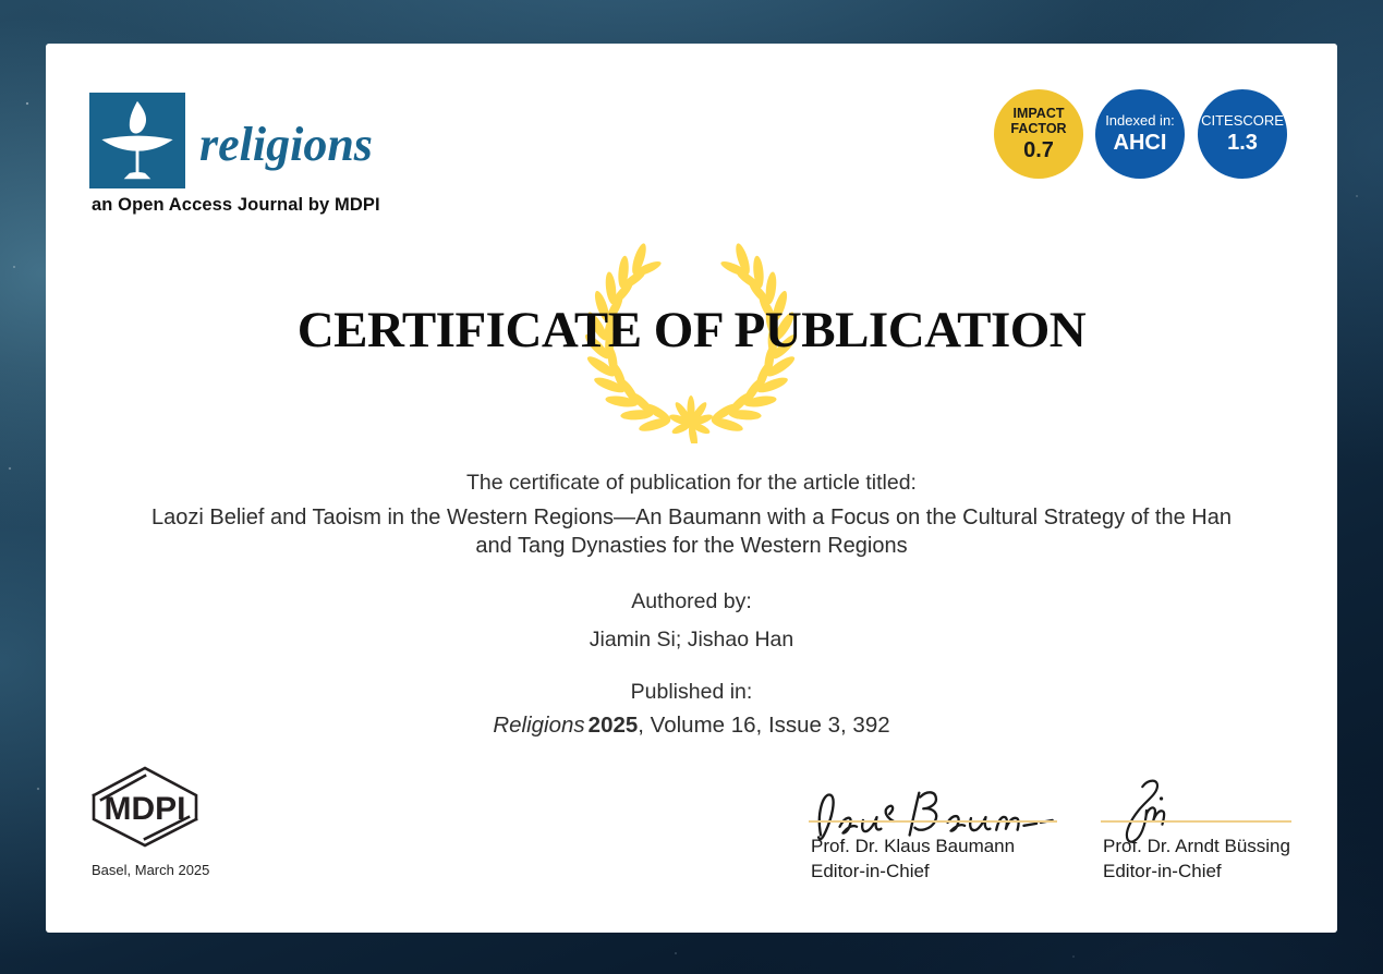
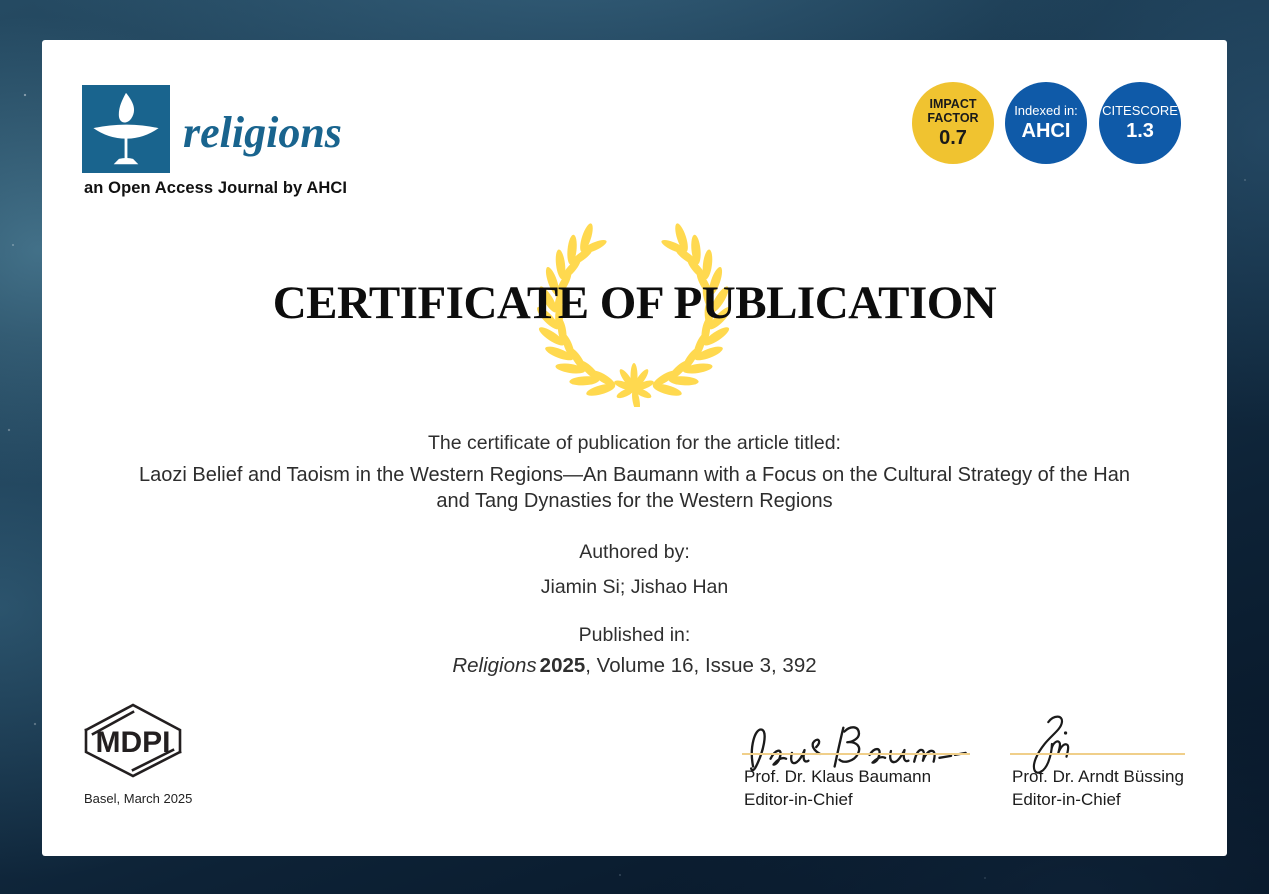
  religions
- an Open Access Journal by MDPI
+ an Open Access Journal by AHCI
  IMPACT FACTOR
  0.7
  Indexed in:
  AHCI
  CITESCORE
  1.3
  CERTIFICATE OF PUBLICATION
  The certificate of publication for the article titled:
  Laozi Belief and Taoism in the Western Regions—An Baumann with a Focus on the Cultural Strategy of the Han and Tang Dynasties for the Western Regions
  Authored by:
  Jiamin Si; Jishao Han
  Published in:
  Religions 2025, Volume 16, Issue 3, 392
  MDPI
  Basel, March 2025
  Prof. Dr. Klaus Baumann
  Editor-in-Chief
  Prof. Dr. Arndt Büssing
  Editor-in-Chief
